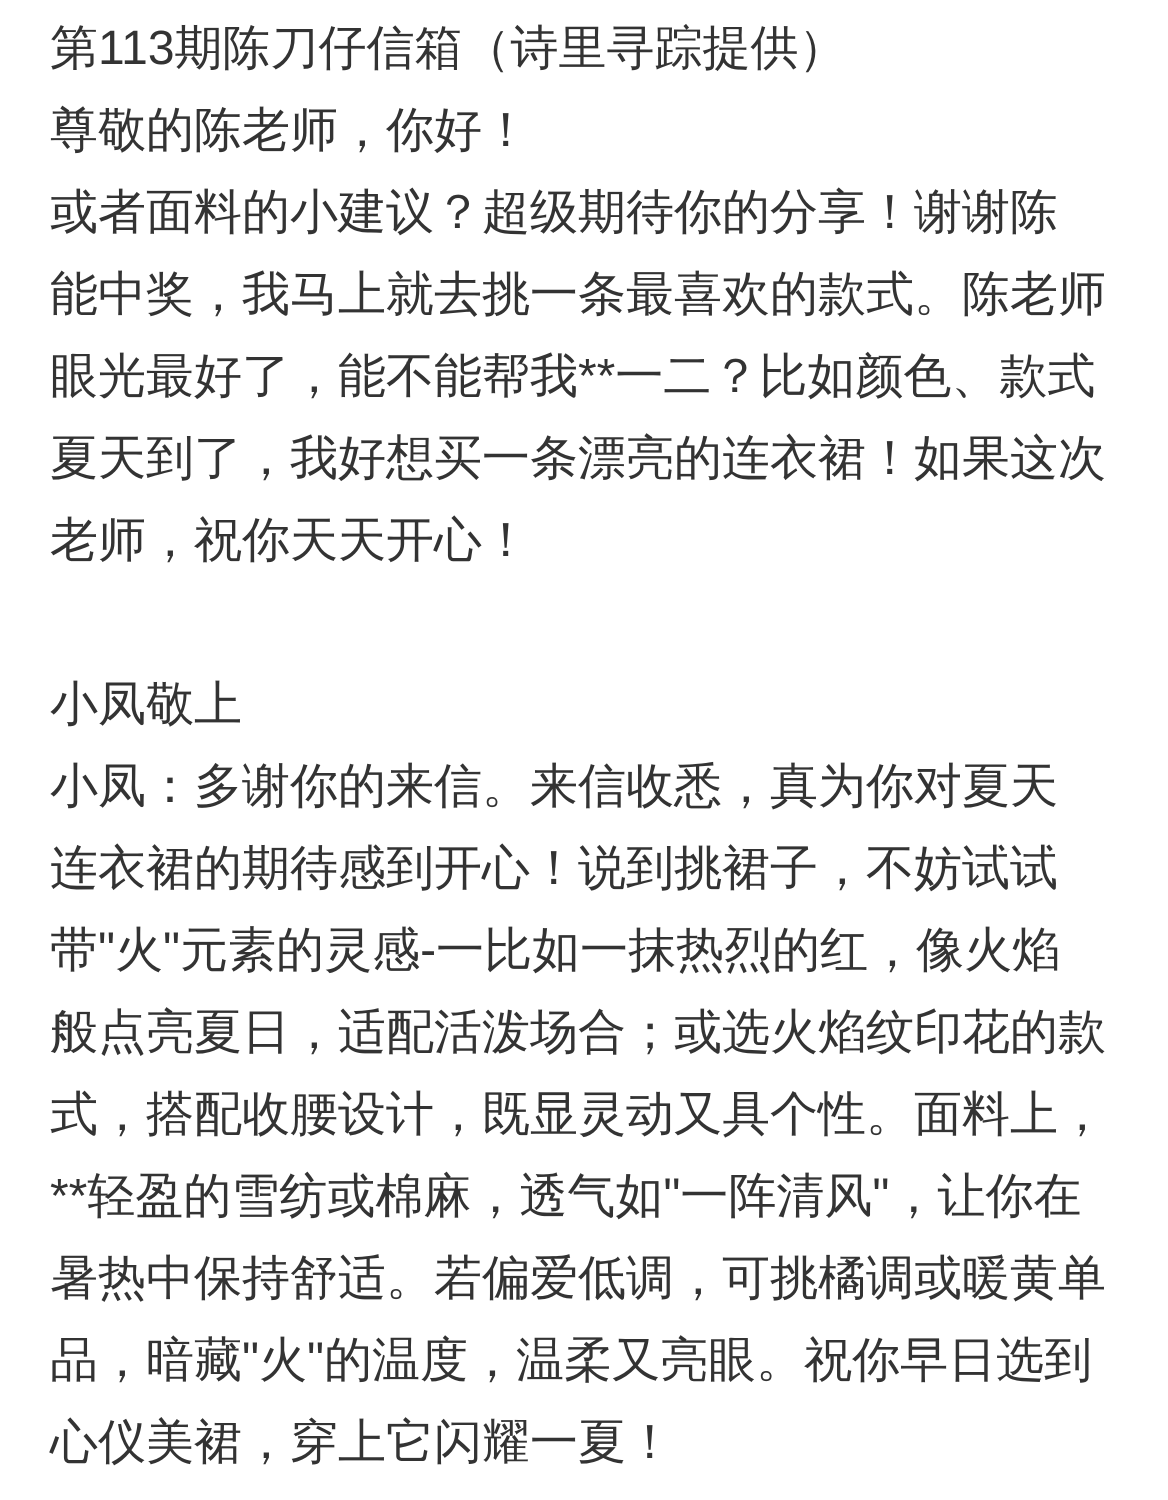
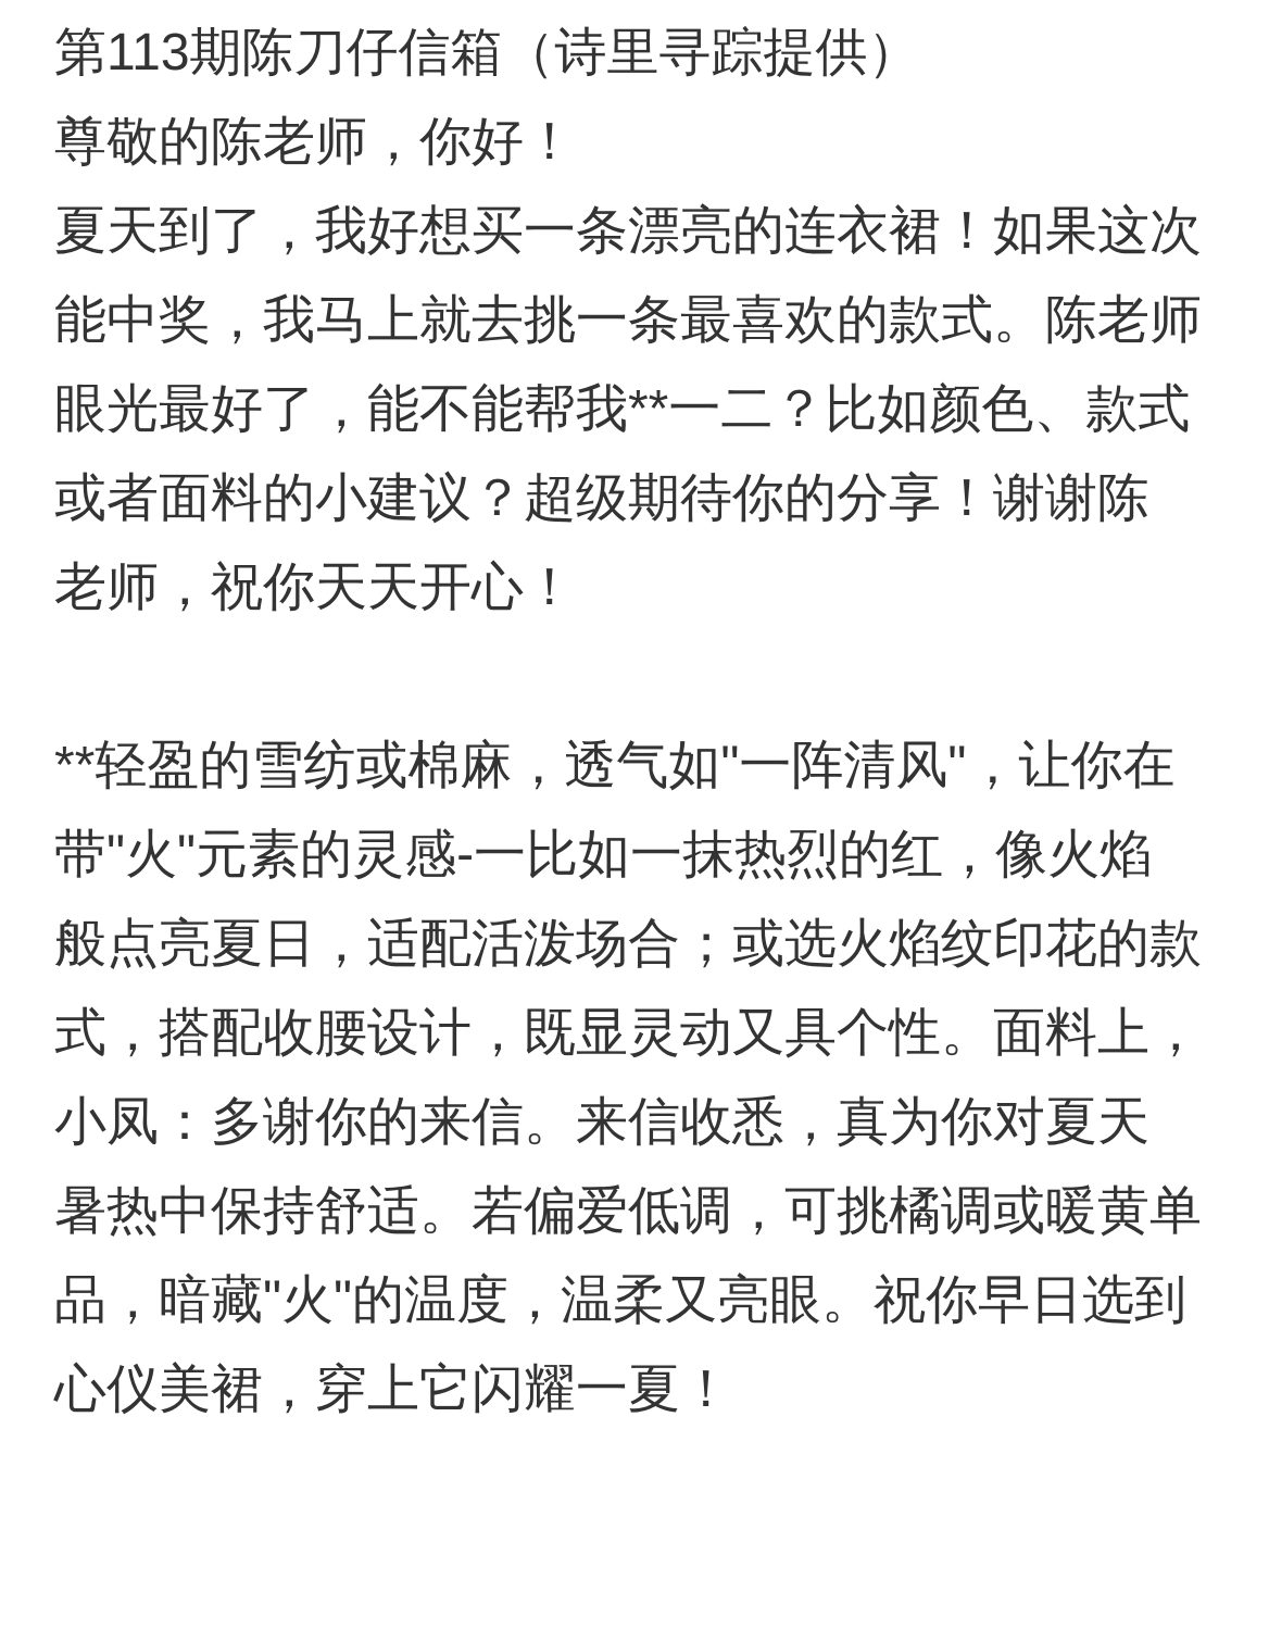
  第113期陈刀仔信箱（诗里寻踪提供）
  尊敬的陈老师，你好！
- 或者面料的小建议？超级期待你的分享！谢谢陈
+ 夏天到了，我好想买一条漂亮的连衣裙！如果这次
  能中奖，我马上就去挑一条最喜欢的款式。陈老师
  眼光最好了，能不能帮我**一二？比如颜色、款式
- 夏天到了，我好想买一条漂亮的连衣裙！如果这次
+ 或者面料的小建议？超级期待你的分享！谢谢陈
  老师，祝你天天开心！
- 小凤敬上
- 小凤：多谢你的来信。来信收悉，真为你对夏天
+ **轻盈的雪纺或棉麻，透气如"一阵清风"，让你在
- 连衣裙的期待感到开心！说到挑裙子，不妨试试
  带"火"元素的灵感-一比如一抹热烈的红，像火焰
  般点亮夏日，适配活泼场合；或选火焰纹印花的款
  式，搭配收腰设计，既显灵动又具个性。面料上，
- **轻盈的雪纺或棉麻，透气如"一阵清风"，让你在
+ 小凤：多谢你的来信。来信收悉，真为你对夏天
  暑热中保持舒适。若偏爱低调，可挑橘调或暖黄单
  品，暗藏"火"的温度，温柔又亮眼。祝你早日选到
  心仪美裙，穿上它闪耀一夏！
